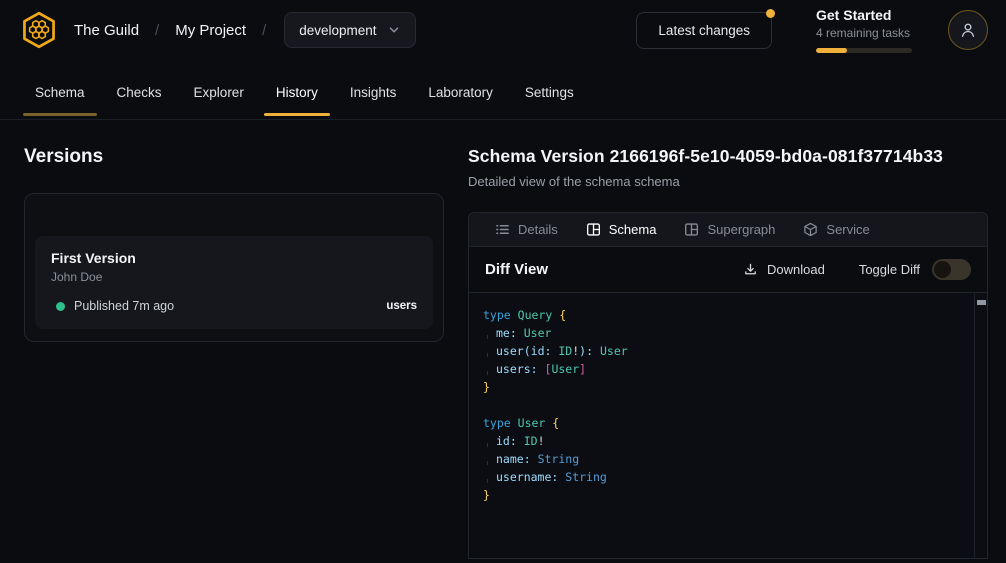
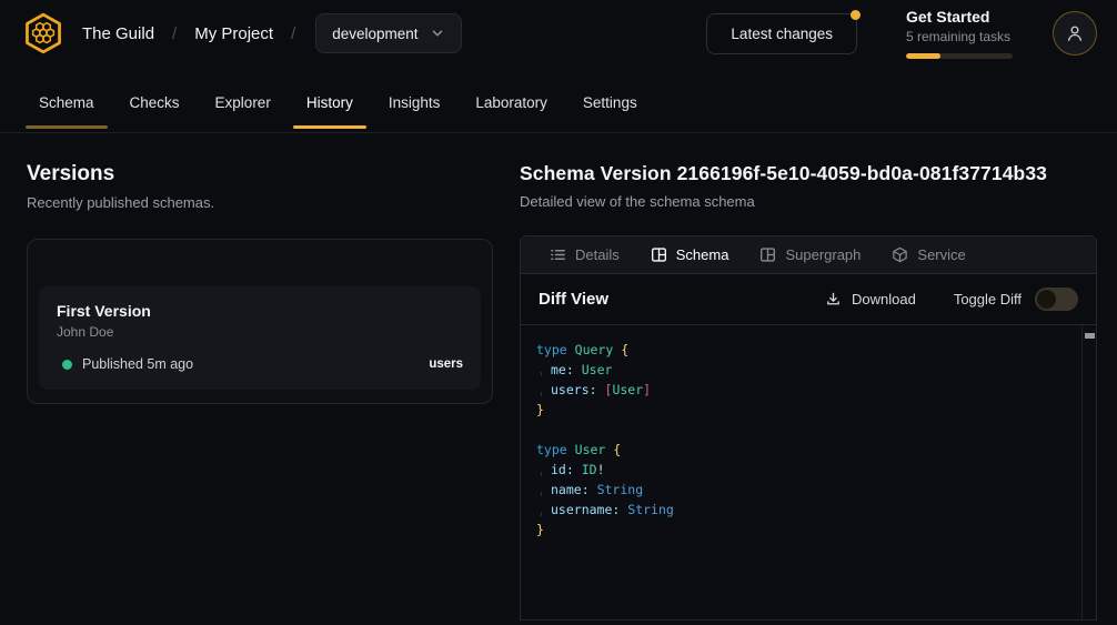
  The Guild
  /
  My Project
  /
  development
  Latest changes
  Get Started
- 4 remaining tasks
+ 5 remaining tasks
  Schema
  Checks
  Explorer
  History
  Insights
  Laboratory
  Settings
  Versions
+ Recently published schemas.
  First Version
  John Doe
- Published 7m ago
+ Published 5m ago
  users
  Schema Version 2166196f-5e10-4059-bd0a-081f37714b33
  Detailed view of the schema schema
  Details
  Schema
  Supergraph
  Service
  Diff View
  Download
  Toggle Diff
  type Query {
  me: User
- user(id: ID!): User
  users: [User]
  }
  type User {
  id: ID!
  name: String
  username: String
  }
